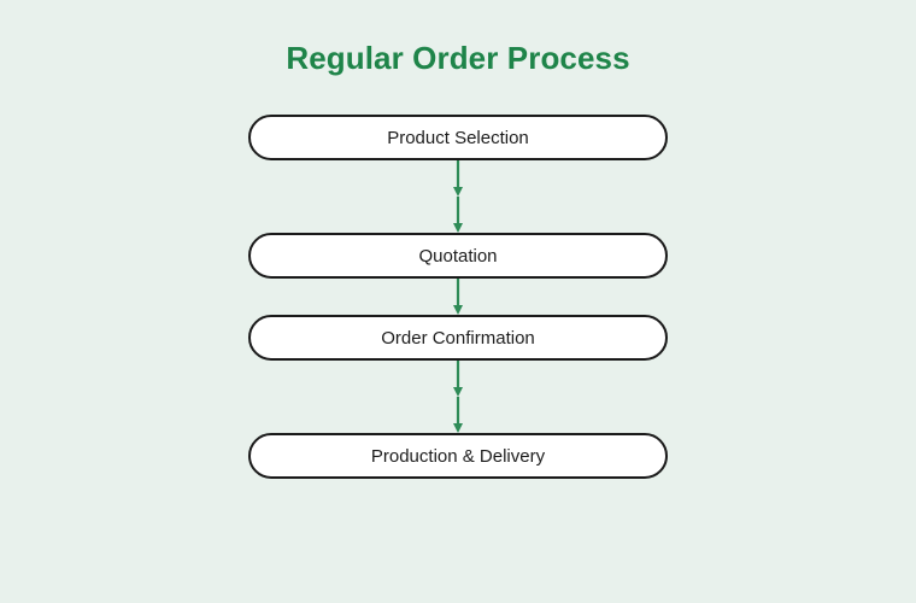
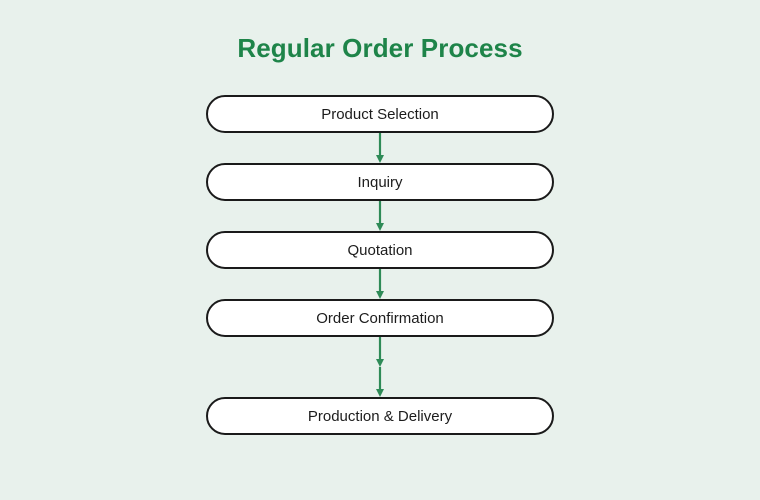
  Regular Order Process
  Product Selection
+ Inquiry
  Quotation
  Order Confirmation
  Production & Delivery
